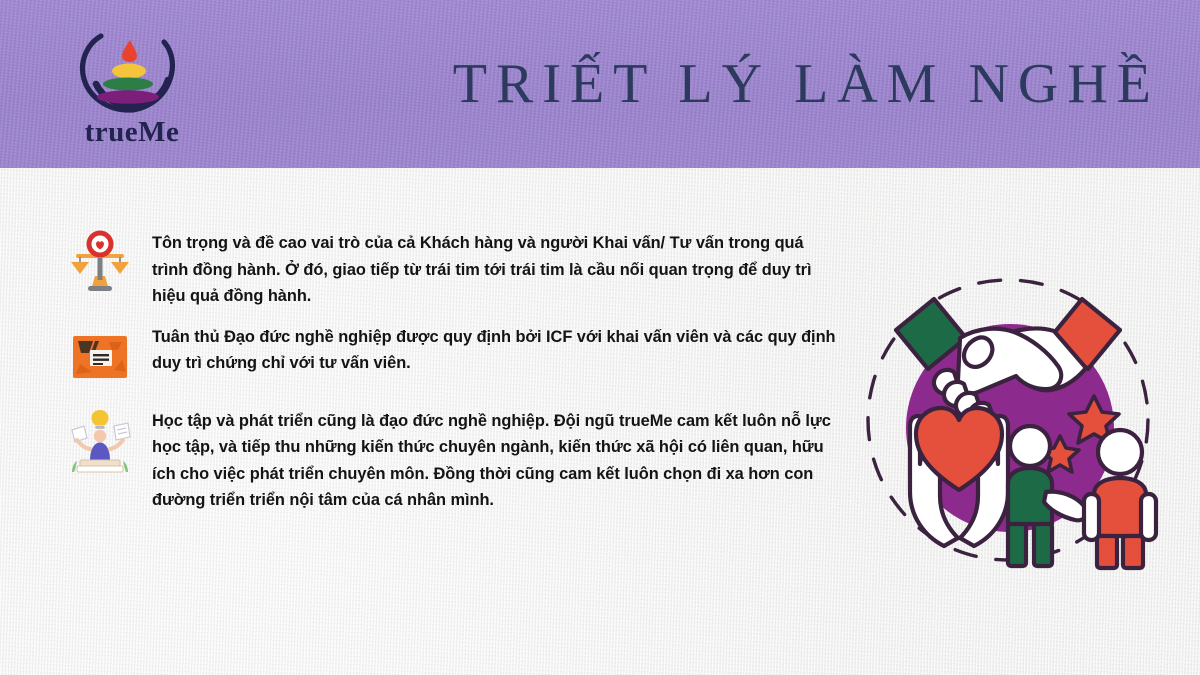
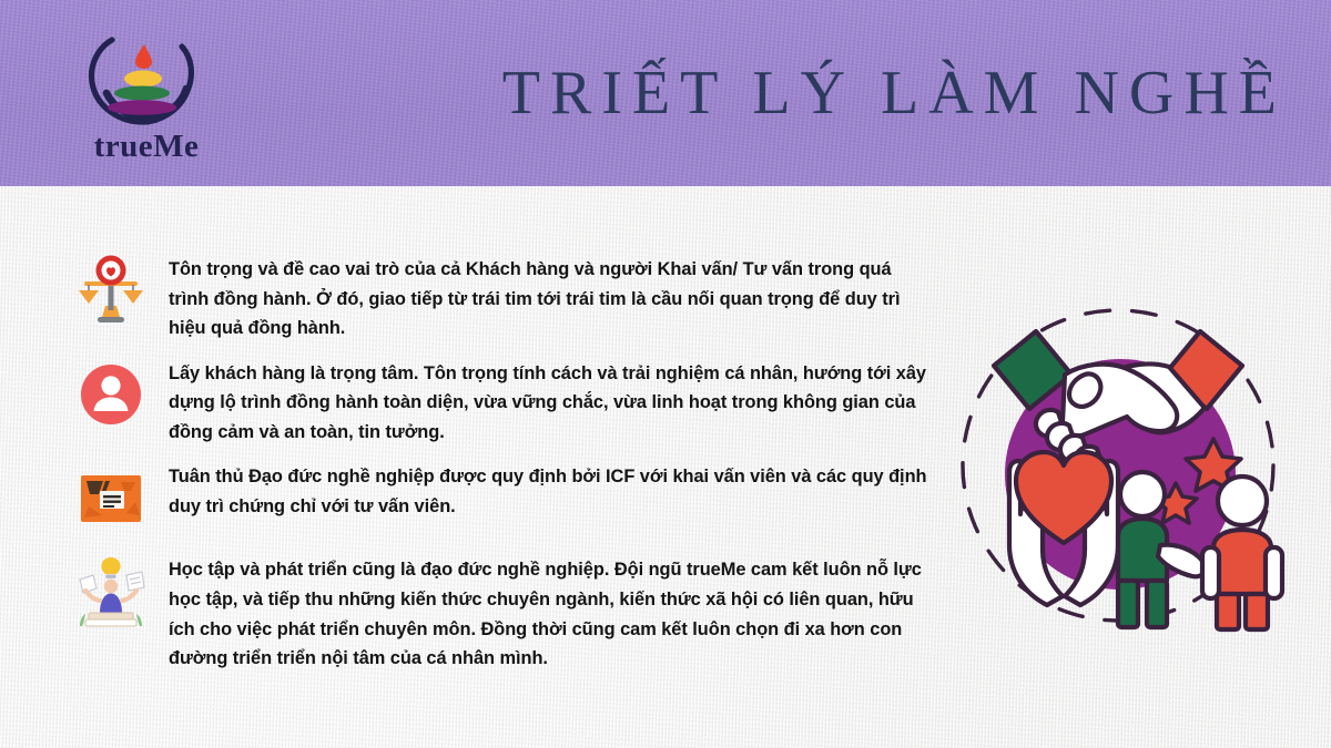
  trueMe
  TRIẾT LÝ LÀM NGHỀ
  Tôn trọng và đề cao vai trò của cả Khách hàng và người Khai vấn/ Tư vấn trong quá trình đồng hành. Ở đó, giao tiếp từ trái tim tới trái tim là cầu nối quan trọng để duy trì hiệu quả đồng hành.
+ Lấy khách hàng là trọng tâm. Tôn trọng tính cách và trải nghiệm cá nhân, hướng tới xây dựng lộ trình đồng hành toàn diện, vừa vững chắc, vừa linh hoạt trong không gian của đồng cảm và an toàn, tin tưởng.
  Tuân thủ Đạo đức nghề nghiệp được quy định bởi ICF với khai vấn viên và các quy định duy trì chứng chỉ với tư vấn viên.
  Học tập và phát triển cũng là đạo đức nghề nghiệp. Đội ngũ trueMe cam kết luôn nỗ lực học tập, và tiếp thu những kiến thức chuyên ngành, kiến thức xã hội có liên quan, hữu ích cho việc phát triển chuyên môn. Đồng thời cũng cam kết luôn chọn đi xa hơn con đường triển triển nội tâm của cá nhân mình.
